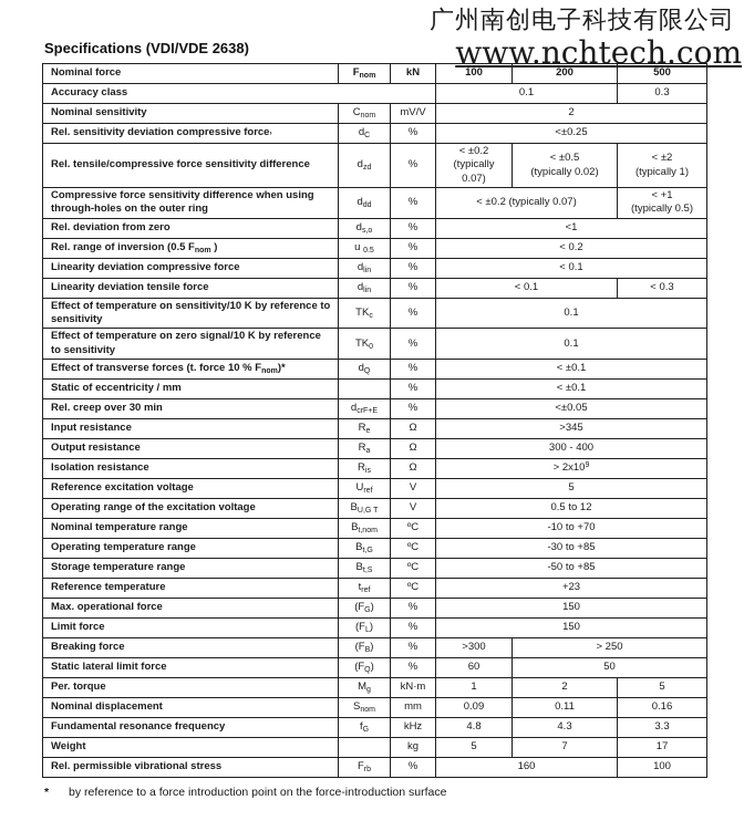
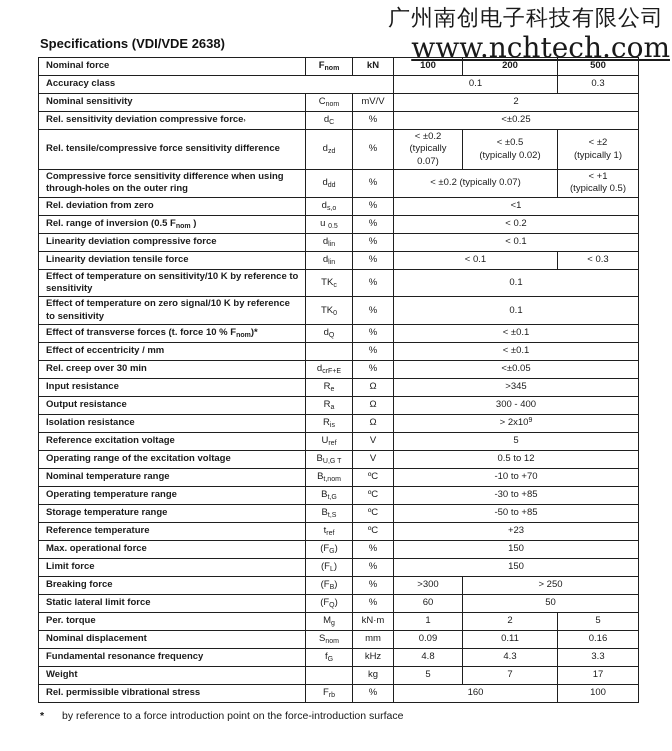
  广州南创电子科技有限公司
  www.nchtech.com
  Specifications (VDI/VDE 2638)
  Nominal force	F	kN	100	200	500
  Accuracy class	0.1	0.3
  Nominal sensitivity	C	mV/V	2
  Rel. sensitivity deviation compressive force	d	%	<±0.25
  Rel. tensile/compressive force sensitivity difference	d	%	< ±0.2(typically 0.07)	< ±0.5(typically 0.02)	< ±2(typically 1)
  Compressive force sensitivity difference when using through-holes on the outer ring	d	%	< ±0.2 (typically 0.07)	< +1(typically 0.5)
  Rel. deviation from zero	d	%	<1
  Rel. range of inversion (0.5 F )	u	%	< 0.2
  Linearity deviation compressive force	d	%	< 0.1
  Linearity deviation tensile force	d	%	< 0.1	< 0.3
  Effect of temperature on sensitivity/10 K by reference to sensitivity	TK	%	0.1
  Effect of temperature on zero signal/10 K by reference to sensitivity	TK	%	0.1
  Effect of transverse forces (t. force 10 % F )*	d	%	< ±0.1
- Static of eccentricity / mm		%	< ±0.1
+ Effect of eccentricity / mm		%	< ±0.1
  Rel. creep over 30 min	d	%	<±0.05
  Input resistance	R	Ω	>345
  Output resistance	R	Ω	300 - 400
  Isolation resistance	R	Ω	> 2x10
  Reference excitation voltage	U	V	5
  Operating range of the excitation voltage	B	V	0.5 to 12
  Nominal temperature range	B	ºC	-10 to +70
  Operating temperature range	B	ºC	-30 to +85
  Storage temperature range	B	ºC	-50 to +85
  Reference temperature	t	ºC	+23
  Max. operational force	(F )	%	150
  Limit force	(F )	%	150
  Breaking force	(F )	%	>300	> 250
  Static lateral limit force	(F )	%	60	50
  Per. torque	M	kN·m	1	2	5
  Nominal displacement	S	mm	0.09	0.11	0.16
  Fundamental resonance frequency	f	kHz	4.8	4.3	3.3
  Weight		kg	5	7	17
  Rel. permissible vibrational stress	F	%	160	100
  * by reference to a force introduction point on the force-introduction surface
